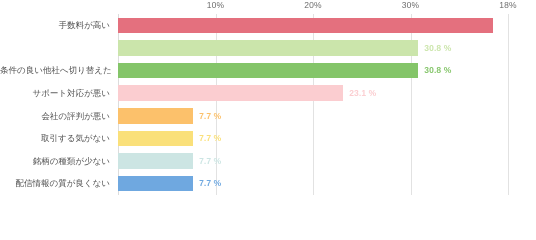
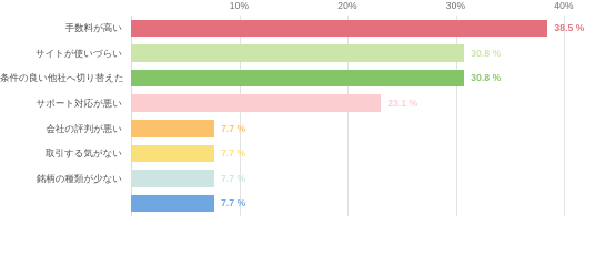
  10%
  20%
  30%
- 18%
+ 40%
  手数料が高い
+ 38.5 %
+ サイトが使いづらい
  30.8 %
  条件の良い他社へ切り替えた
  30.8 %
  サポート対応が悪い
  23.1 %
  会社の評判が悪い
  7.7 %
  取引する気がない
  7.7 %
  銘柄の種類が少ない
  7.7 %
- 配信情報の質が良くない
  7.7 %
